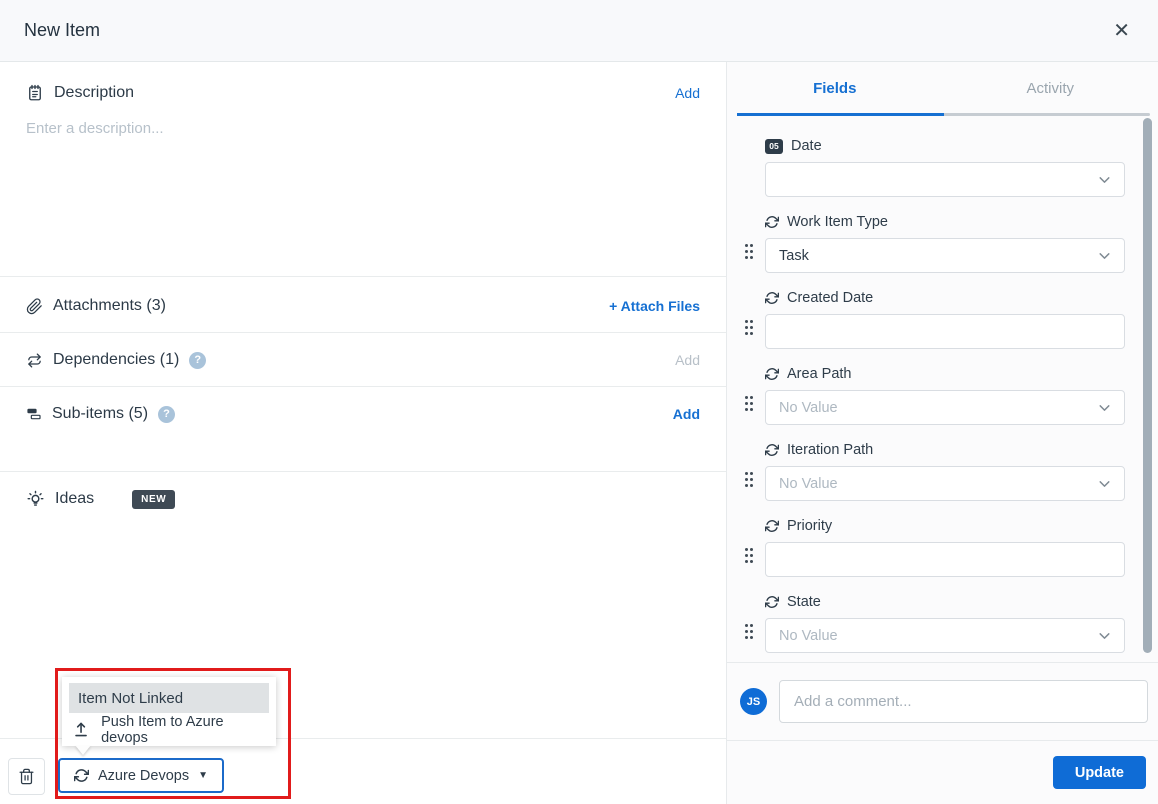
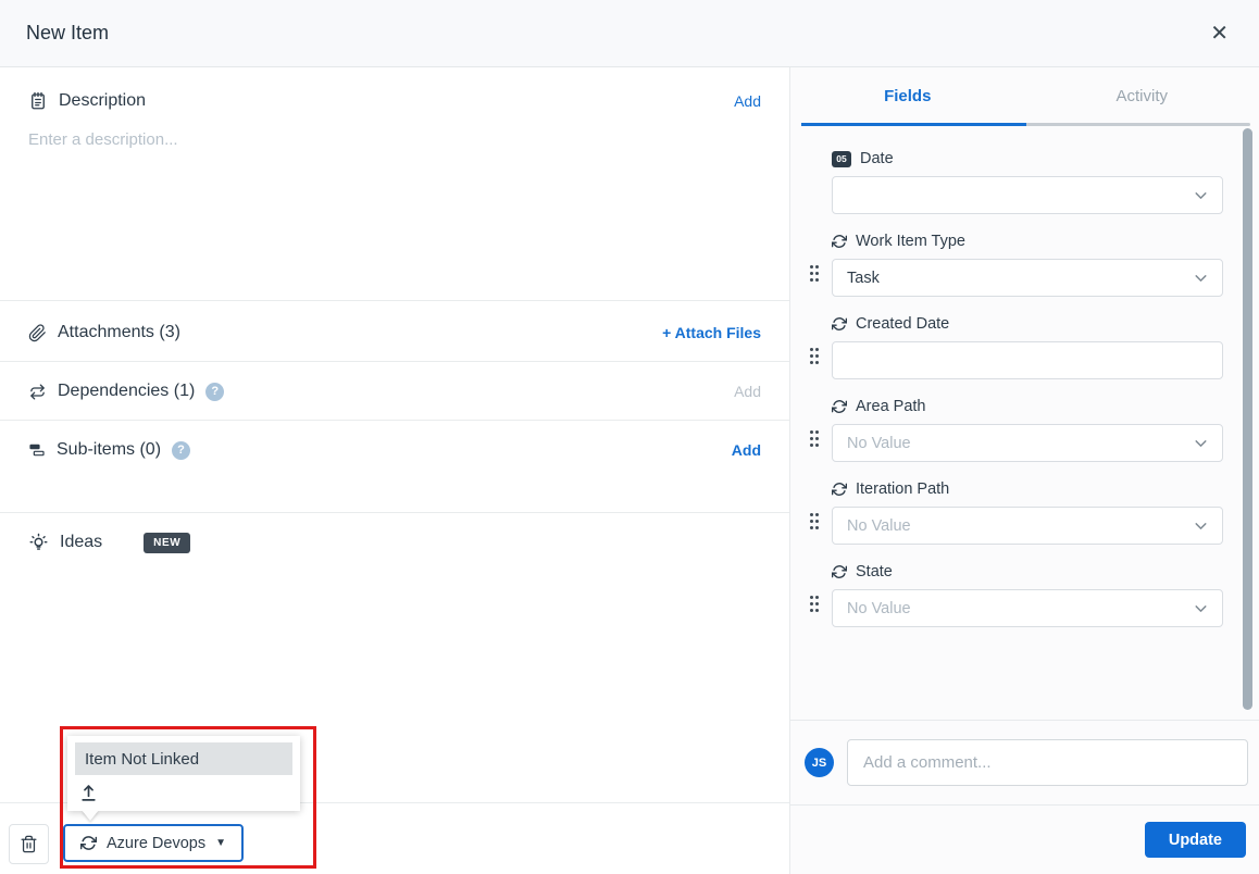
  New Item
  ✕
  Description
  Add
  Enter a description...
  Attachments (3)
  + Attach Files
  Dependencies (1)
  ?
  Add
- Sub-items (5)
+ Sub-items (0)
  ?
  Add
  Ideas
  NEW
  Item Not Linked
- Push Item to Azure devops
  Azure Devops
  ▼
  Fields
  Activity
  05
  Date
  Work Item Type
  Task
  Created Date
  Area Path
  No Value
  Iteration Path
  No Value
- Priority
  State
  No Value
  JS
  Add a comment...
  Update
